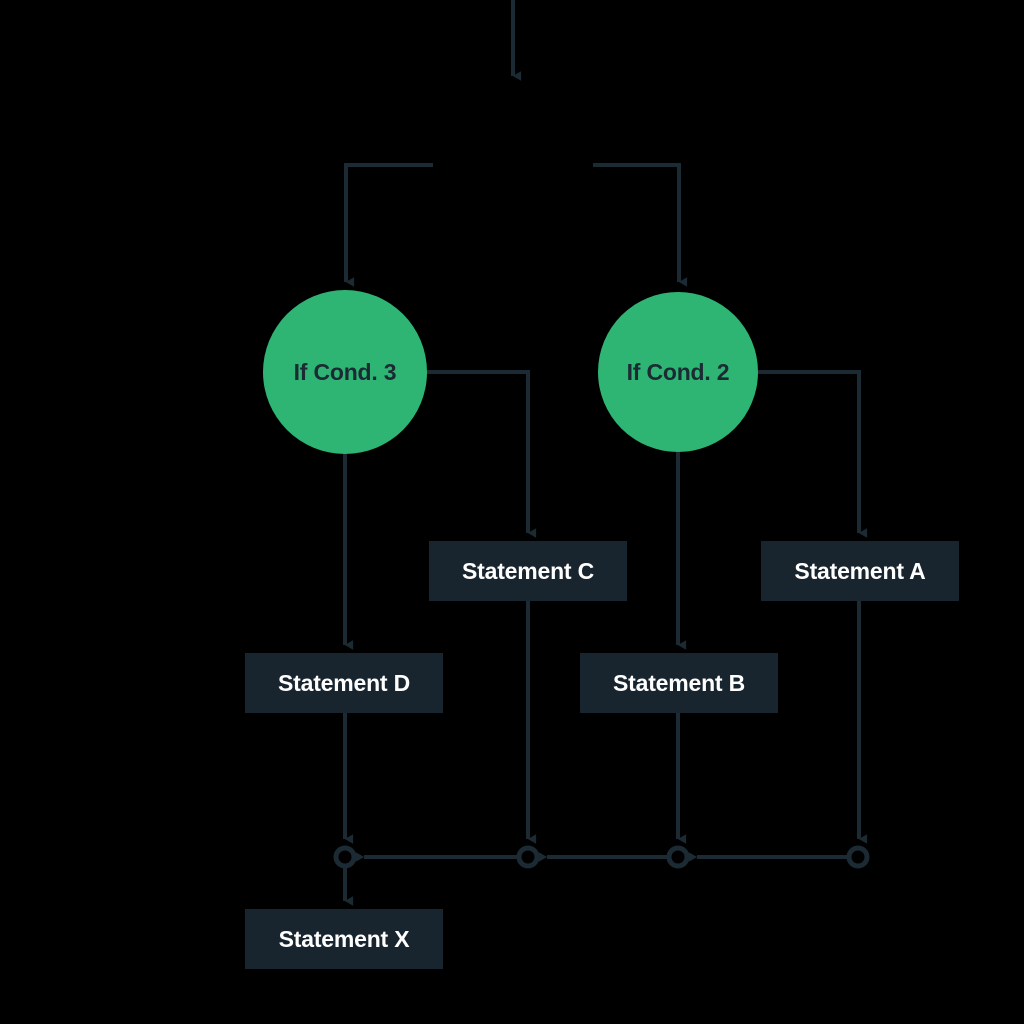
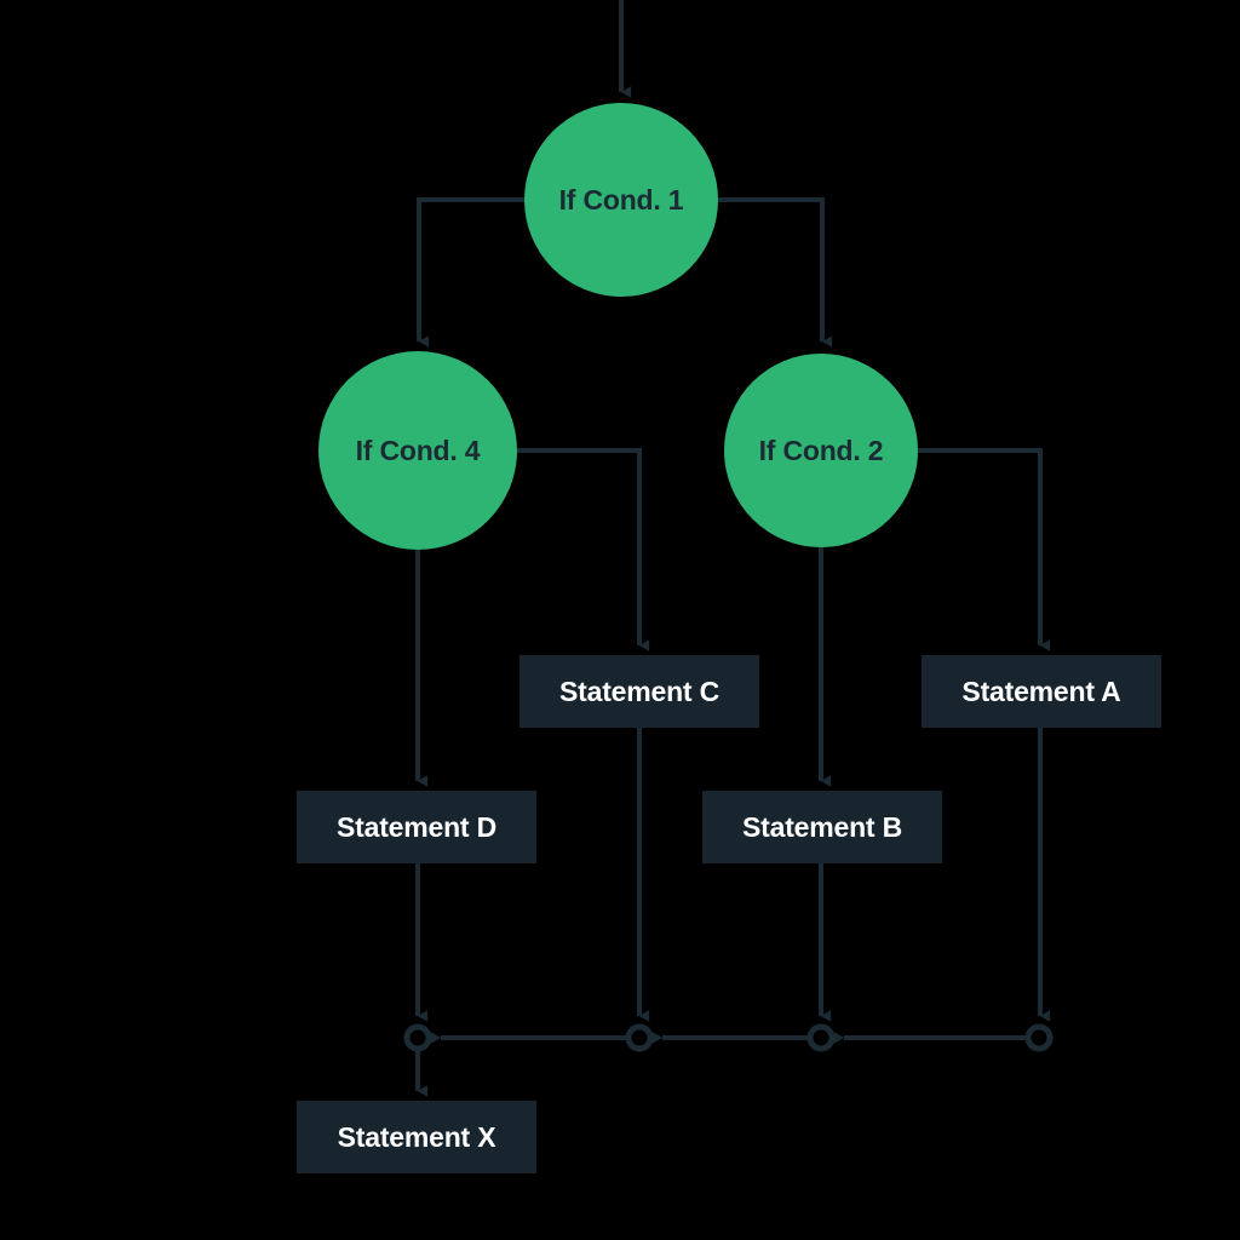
+ If Cond. 1
- If Cond. 3
+ If Cond. 4
  If Cond. 2
  Statement C
  Statement A
  Statement D
  Statement B
  Statement X
